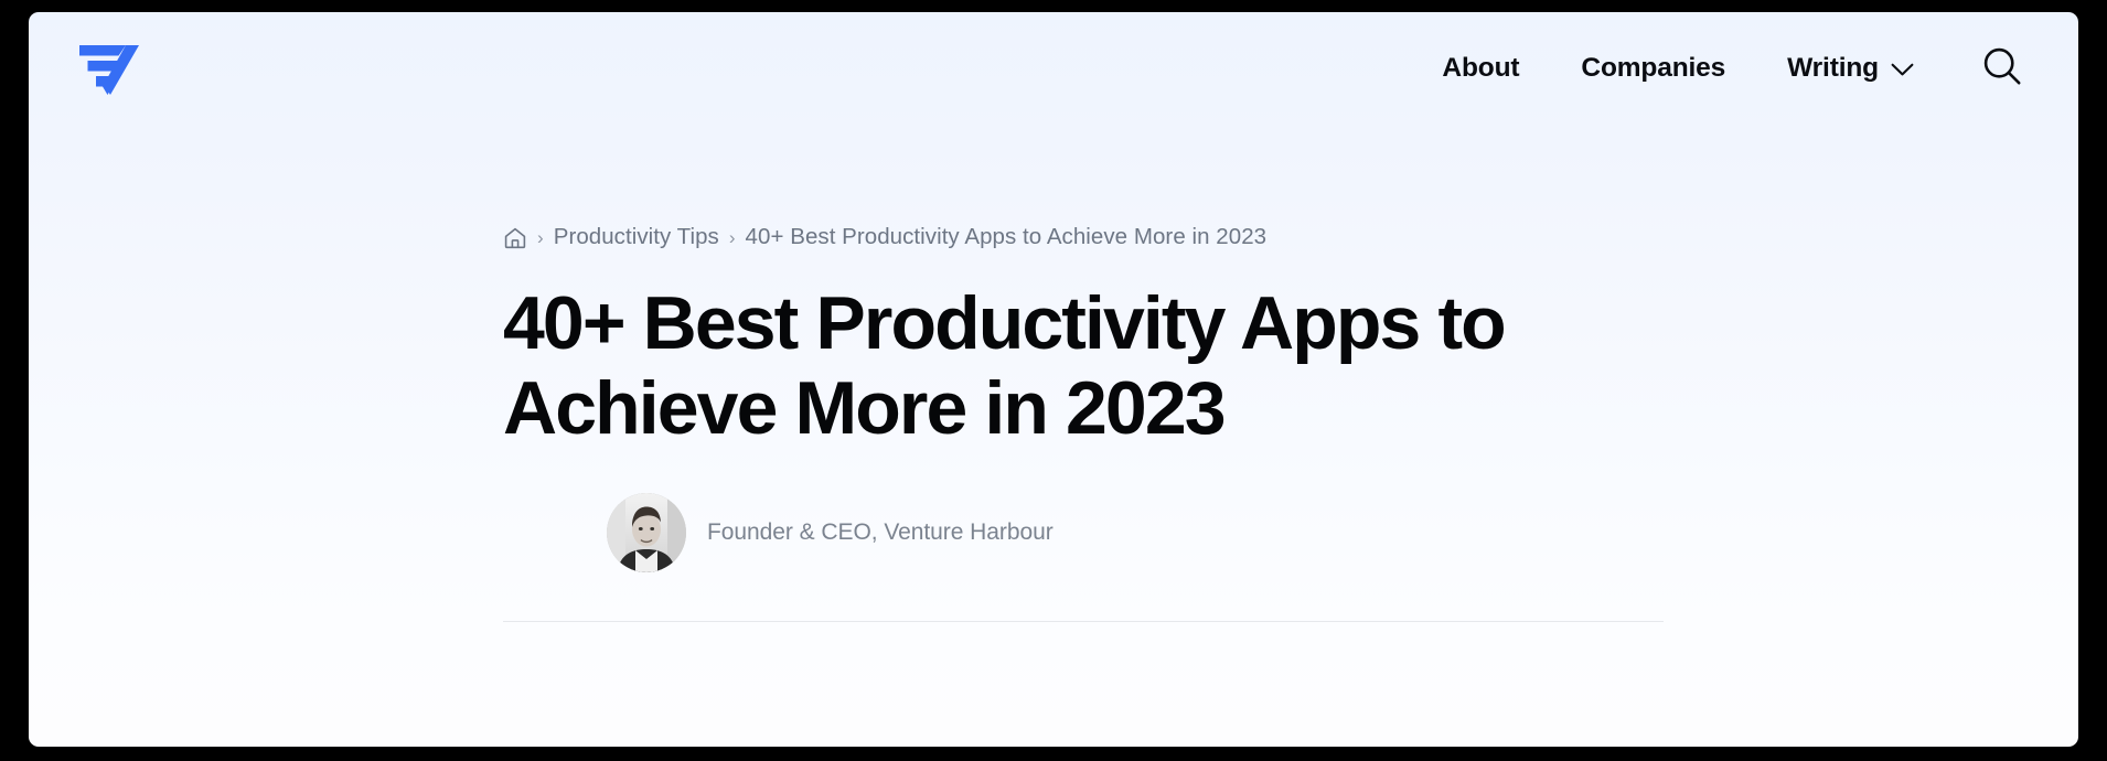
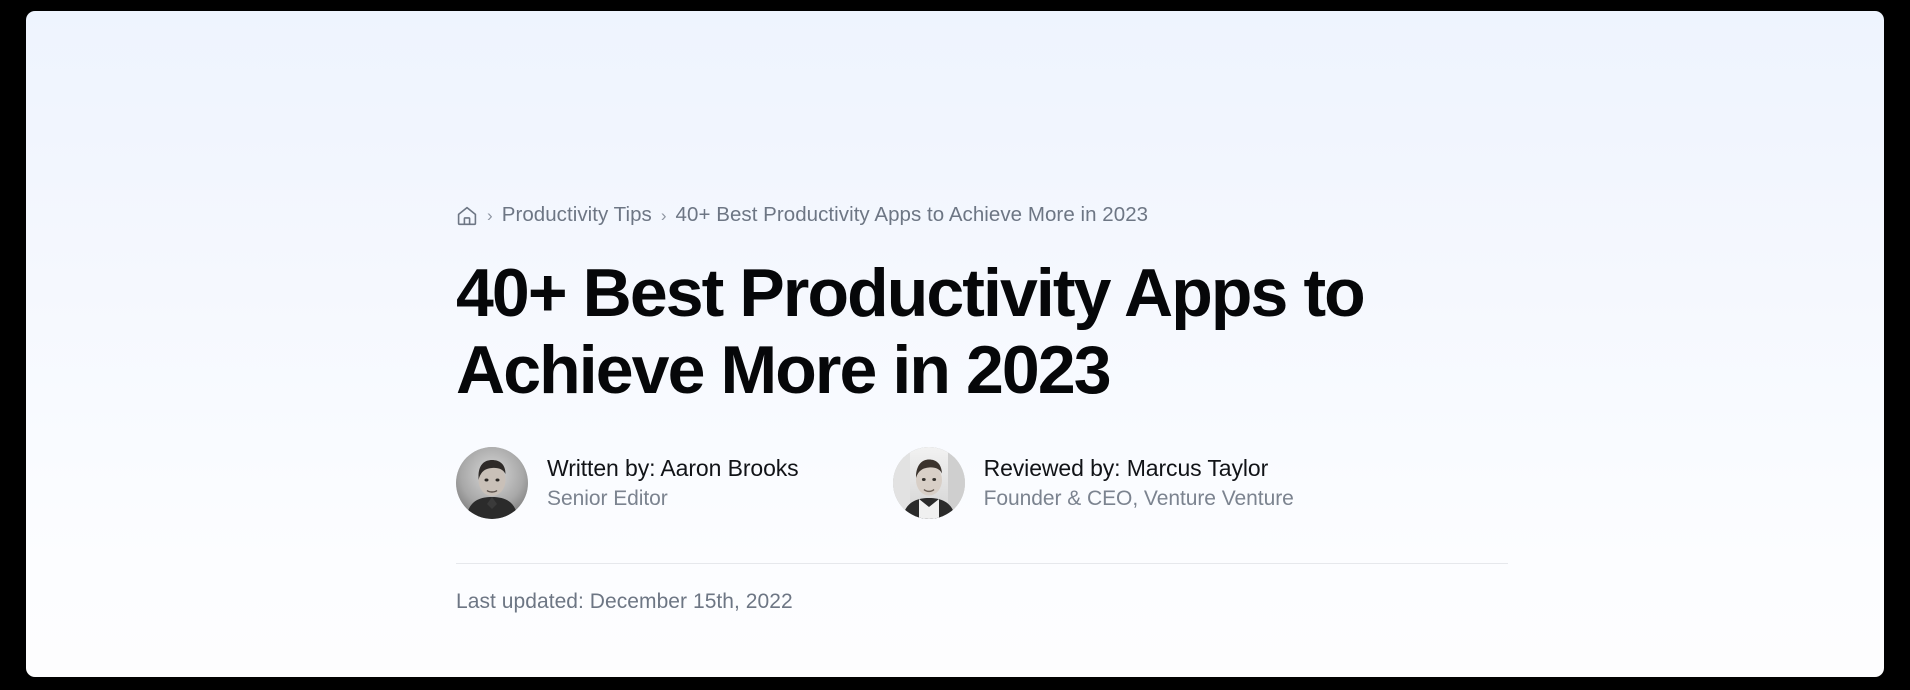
- About
- Companies
- Writing
  ›
  Productivity Tips
  ›
  40+ Best Productivity Apps to Achieve More in 2023
  40+ Best Productivity Apps to Achieve More in 2023
+ Written by: Aaron Brooks
+ Senior Editor
+ Reviewed by: Marcus Taylor
- Founder & CEO, Venture Harbour
+ Founder & CEO, Venture Venture
+ Last updated: December 15th, 2022
